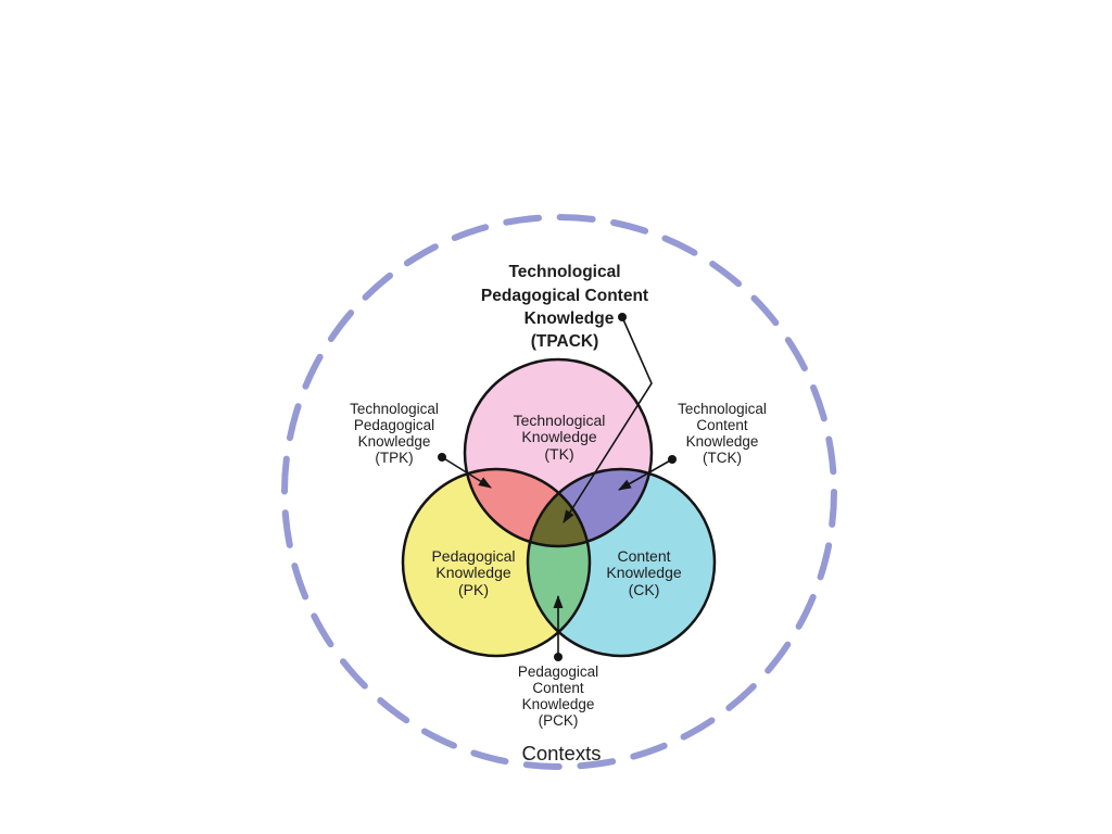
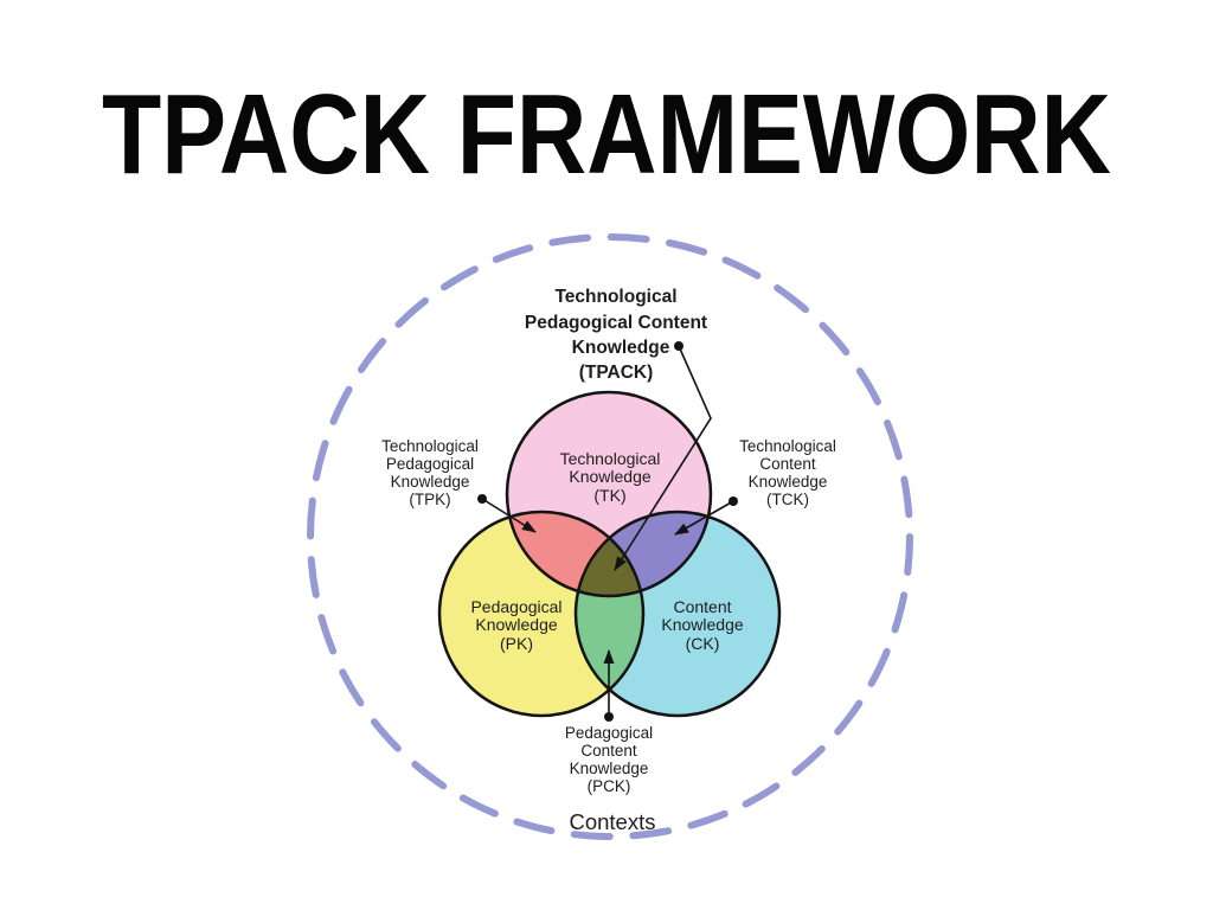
+ TPACK FRAMEWORK
  Technological
  Pedagogical Content
  Knowledge
  (TPACK)
  Technological
  Knowledge
  (TK)
  Pedagogical
  Knowledge
  (PK)
  Content
  Knowledge
  (CK)
  Technological
  Pedagogical
  Knowledge
  (TPK)
  Technological
  Content
  Knowledge
  (TCK)
  Pedagogical
  Content
  Knowledge
  (PCK)
  Contexts
